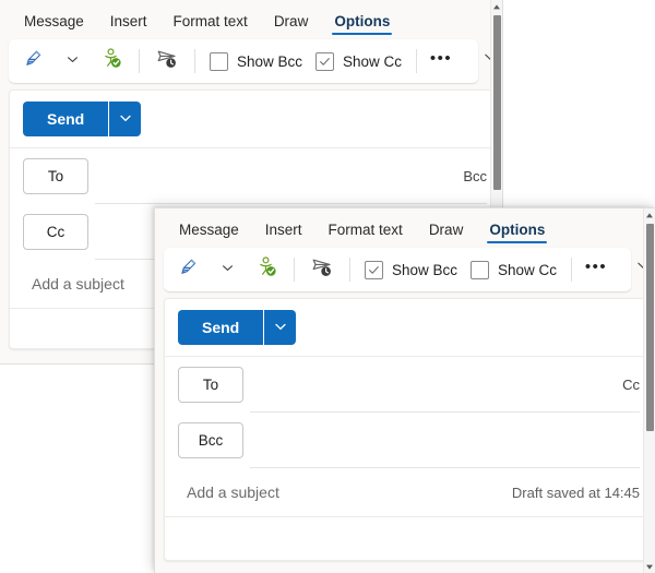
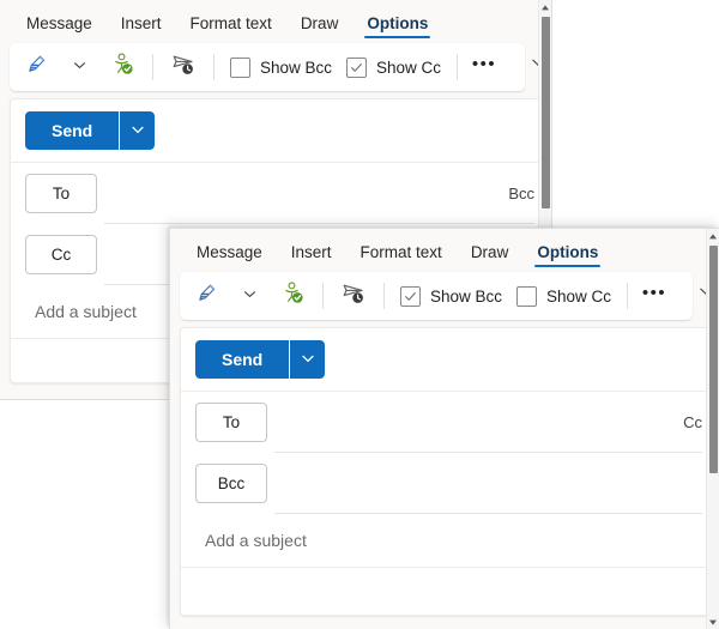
  Message
  Insert
  Format text
  Draw
  Options
  Show Bcc
  Show Cc
  •••
  Send
  To
  Bcc
  Cc
  Add a subject
  Message
  Insert
  Format text
  Draw
  Options
  Show Bcc
  Show Cc
  •••
  Send
  To
  Cc
  Bcc
  Add a subject
- Draft saved at 14:45
